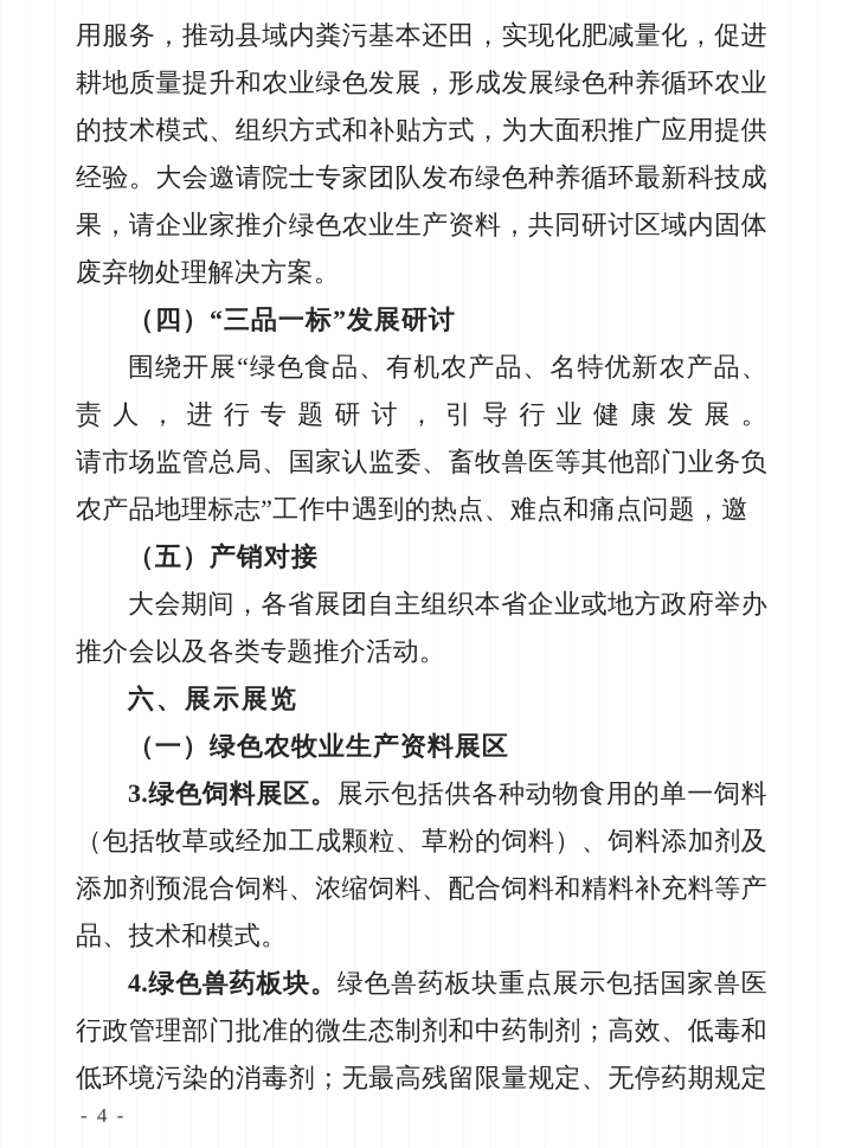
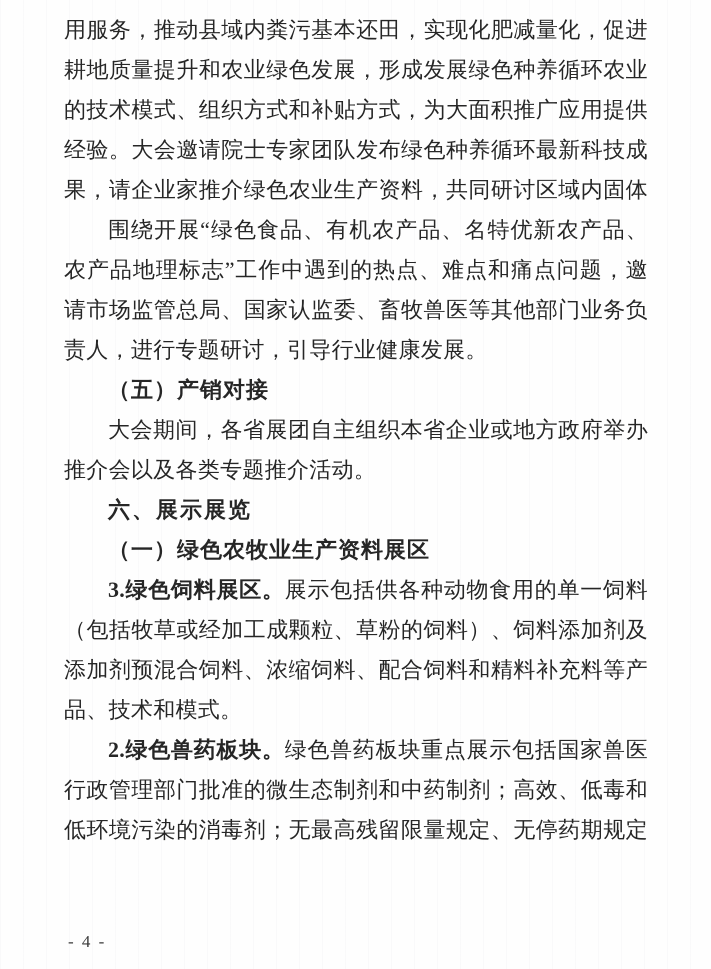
  用服务，推动县域内粪污基本还田，实现化肥减量化，促进
  耕地质量提升和农业绿色发展，形成发展绿色种养循环农业
  的技术模式、组织方式和补贴方式，为大面积推广应用提供
  经验。大会邀请院士专家团队发布绿色种养循环最新科技成
  果，请企业家推介绿色农业生产资料，共同研讨区域内固体
- 废弃物处理解决方案。
- （四）“三品一标”发展研讨
  围绕开展“绿色食品、有机农产品、名特优新农产品、
- 责人，进行专题研讨，引导行业健康发展。
+ 农产品地理标志”工作中遇到的热点、难点和痛点问题，邀
  请市场监管总局、国家认监委、畜牧兽医等其他部门业务负
- 农产品地理标志”工作中遇到的热点、难点和痛点问题，邀
+ 责人，进行专题研讨，引导行业健康发展。
  （五）产销对接
  大会期间，各省展团自主组织本省企业或地方政府举办
  推介会以及各类专题推介活动。
  六、展示展览
  （一）绿色农牧业生产资料展区
  3.绿色饲料展区。展示包括供各种动物食用的单一饲料
  （包括牧草或经加工成颗粒、草粉的饲料）、饲料添加剂及
  添加剂预混合饲料、浓缩饲料、配合饲料和精料补充料等产
  品、技术和模式。
- 4.绿色兽药板块。绿色兽药板块重点展示包括国家兽医
+ 2.绿色兽药板块。绿色兽药板块重点展示包括国家兽医
  行政管理部门批准的微生态制剂和中药制剂；高效、低毒和
  低环境污染的消毒剂；无最高残留限量规定、无停药期规定
  - 4 -
